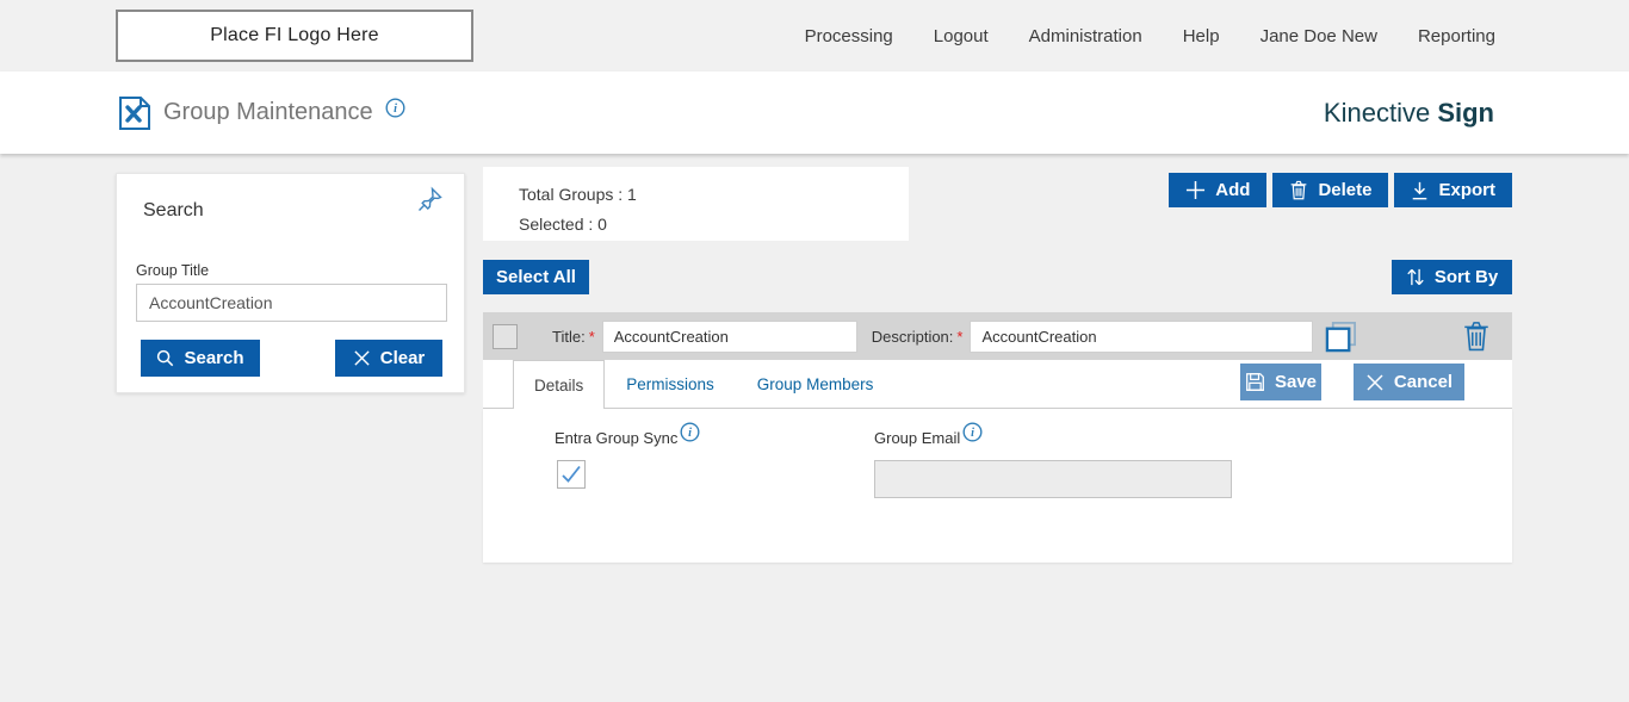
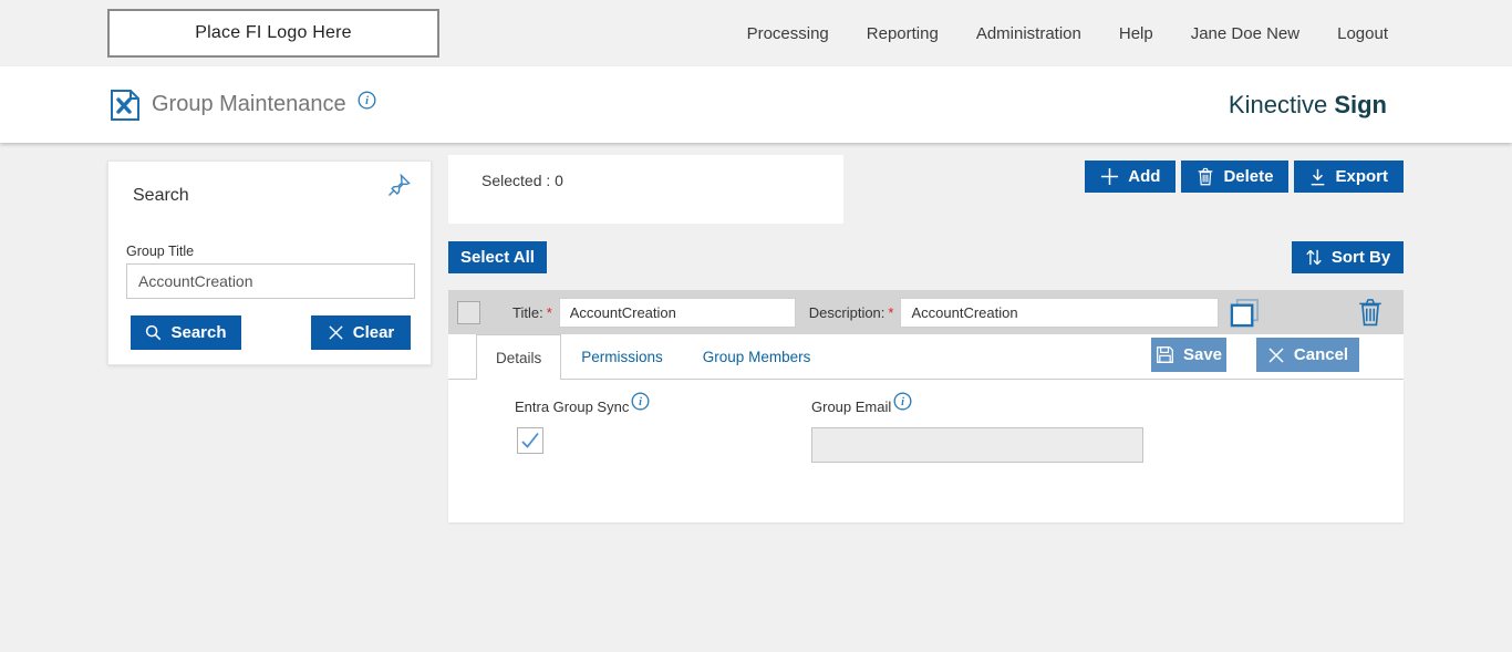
  Place FI Logo Here
  Processing
- Logout
+ Reporting
  Administration
  Help
  Jane Doe New
- Reporting
+ Logout
  Group Maintenance
  i
  Kinective Sign
  Search
  Group Title
  AccountCreation
  Search
  Clear
- Total Groups : 1
  Selected : 0
  Add
  Delete
  Export
  Select All
  Sort By
  Title: *
  AccountCreation
  Description: *
  AccountCreation
  Details
  Permissions
  Group Members
  Save
  Cancel
  Entra Group Sync
  i
  Group Email
  i
